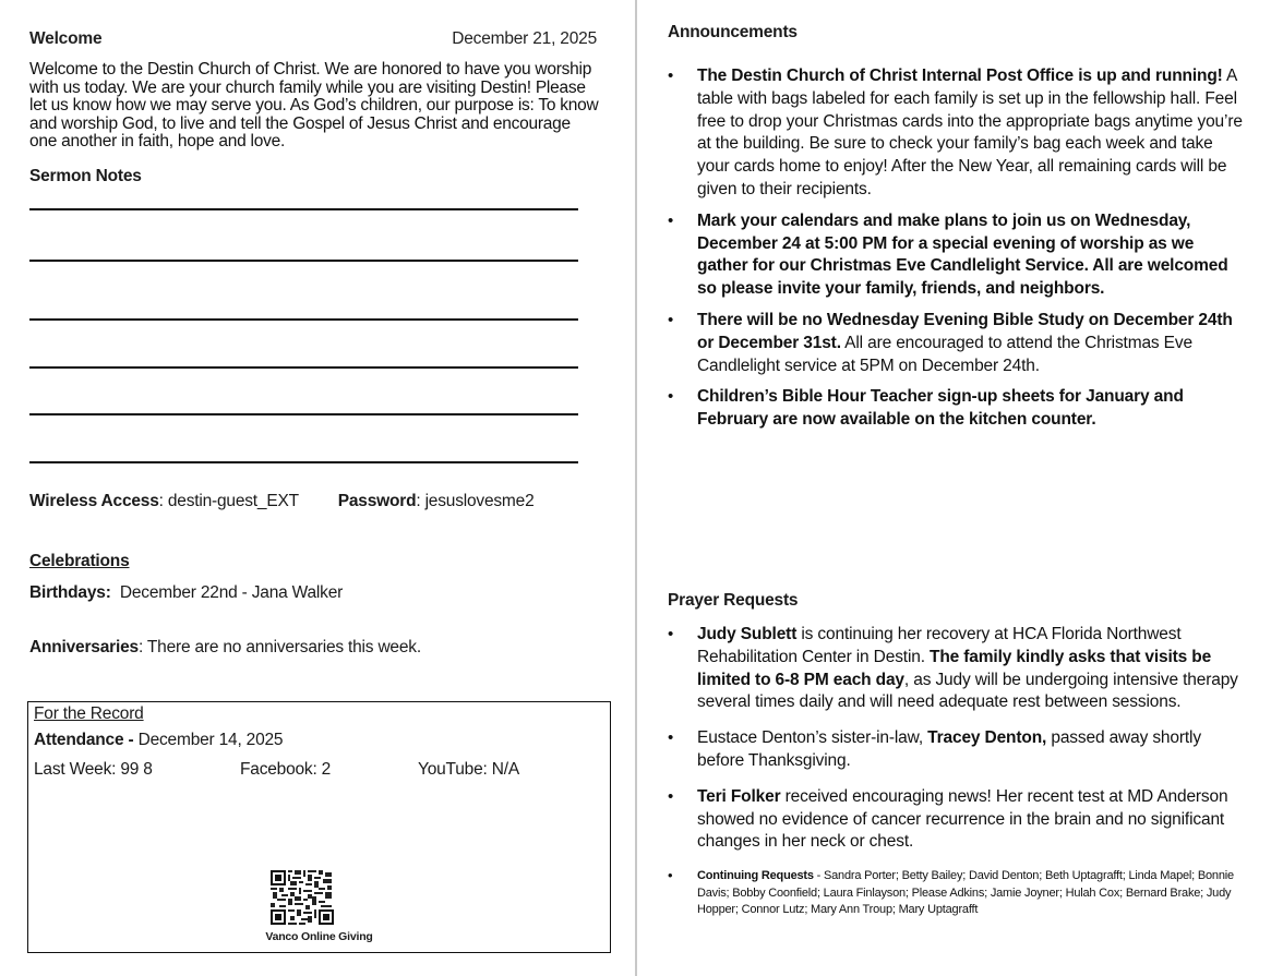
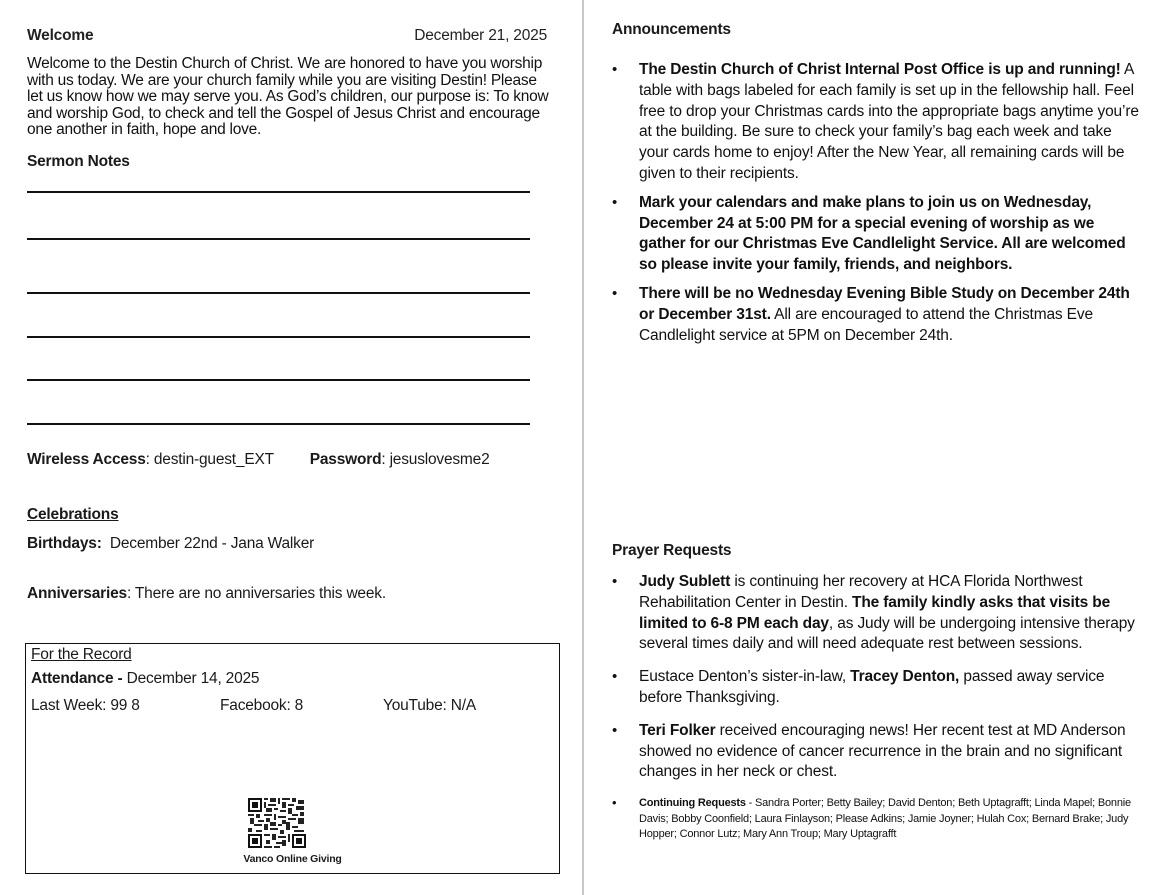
  Welcome
  December 21, 2025
- Welcome to the Destin Church of Christ. We are honored to have you worship with us today. We are your church family while you are visiting Destin! Please let us know how we may serve you. As God’s children, our purpose is: To know and worship God, to live and tell the Gospel of Jesus Christ and encourage one another in faith, hope and love.
+ Welcome to the Destin Church of Christ. We are honored to have you worship with us today. We are your church family while you are visiting Destin! Please let us know how we may serve you. As God’s children, our purpose is: To know and worship God, to check and tell the Gospel of Jesus Christ and encourage one another in faith, hope and love.
  Sermon Notes
  Wireless Access: destin-guest_EXT Password: jesuslovesme2
  Celebrations
  Birthdays: December 22nd - Jana Walker
  Anniversaries: There are no anniversaries this week.
  For the Record
  Attendance - December 14, 2025
  Last Week: 99 8
- Facebook: 2
+ Facebook: 8
  YouTube: N/A
  Vanco Online Giving
  Announcements
  The Destin Church of Christ Internal Post Office is up and running! A table with bags labeled for each family is set up in the fellowship hall. Feel free to drop your Christmas cards into the appropriate bags anytime you’re at the building. Be sure to check your family’s bag each week and take your cards home to enjoy! After the New Year, all remaining cards will be given to their recipients.
  Mark your calendars and make plans to join us on Wednesday, December 24 at 5:00 PM for a special evening of worship as we gather for our Christmas Eve Candlelight Service. All are welcomed so please invite your family, friends, and neighbors.
  There will be no Wednesday Evening Bible Study on December 24th or December 31st. All are encouraged to attend the Christmas Eve Candlelight service at 5PM on December 24th.
- Children’s Bible Hour Teacher sign-up sheets for January and February are now available on the kitchen counter.
  Prayer Requests
  Judy Sublett is continuing her recovery at HCA Florida Northwest Rehabilitation Center in Destin. The family kindly asks that visits be limited to 6-8 PM each day, as Judy will be undergoing intensive therapy several times daily and will need adequate rest between sessions.
- Eustace Denton’s sister-in-law, Tracey Denton, passed away shortly before Thanksgiving.
+ Eustace Denton’s sister-in-law, Tracey Denton, passed away service before Thanksgiving.
  Teri Folker received encouraging news! Her recent test at MD Anderson showed no evidence of cancer recurrence in the brain and no significant changes in her neck or chest.
  Continuing Requests - Sandra Porter; Betty Bailey; David Denton; Beth Uptagrafft; Linda Mapel; Bonnie Davis; Bobby Coonfield; Laura Finlayson; Please Adkins; Jamie Joyner; Hulah Cox; Bernard Brake; Judy Hopper; Connor Lutz; Mary Ann Troup; Mary Uptagrafft
